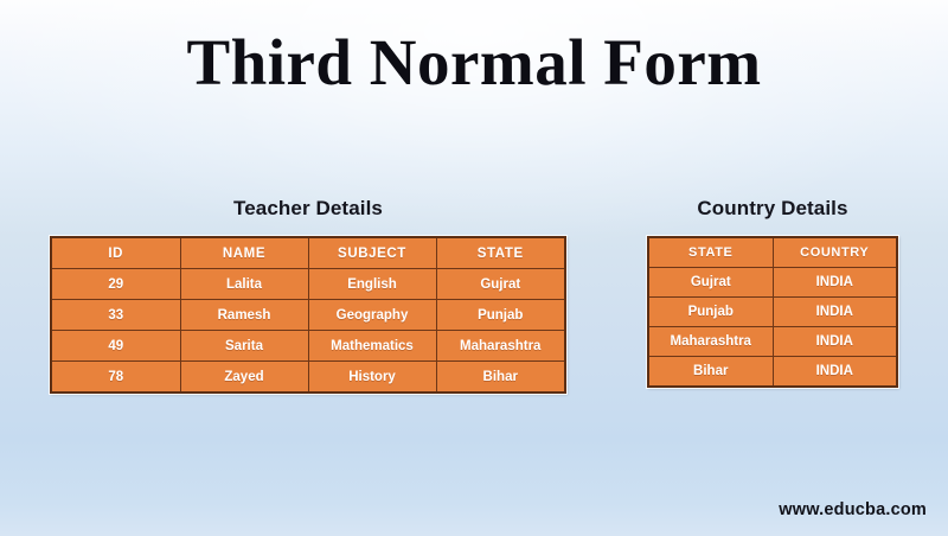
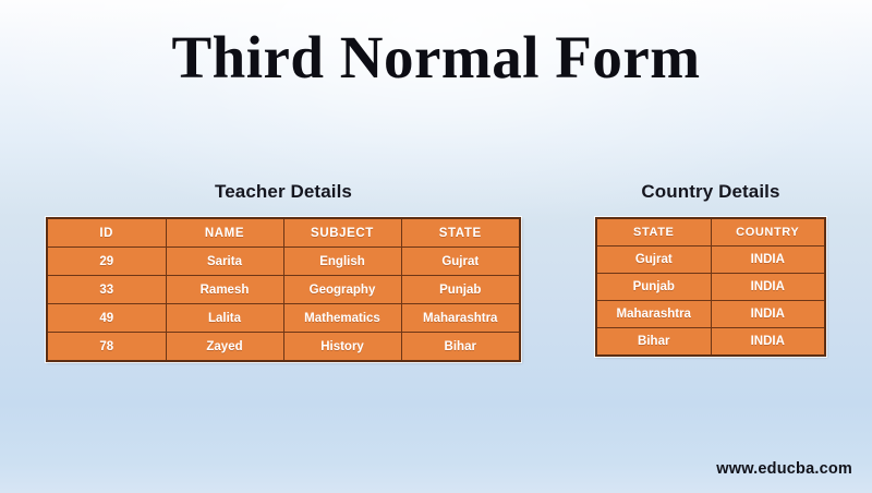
  Third Normal Form
  Teacher Details
  ID	NAME	SUBJECT	STATE
- 29	Lalita	English	Gujrat
+ 29	Sarita	English	Gujrat
  33	Ramesh	Geography	Punjab
- 49	Sarita	Mathematics	Maharashtra
+ 49	Lalita	Mathematics	Maharashtra
  78	Zayed	History	Bihar
  Country Details
  STATE	COUNTRY
  Gujrat	INDIA
  Punjab	INDIA
  Maharashtra	INDIA
  Bihar	INDIA
  www.educba.com
